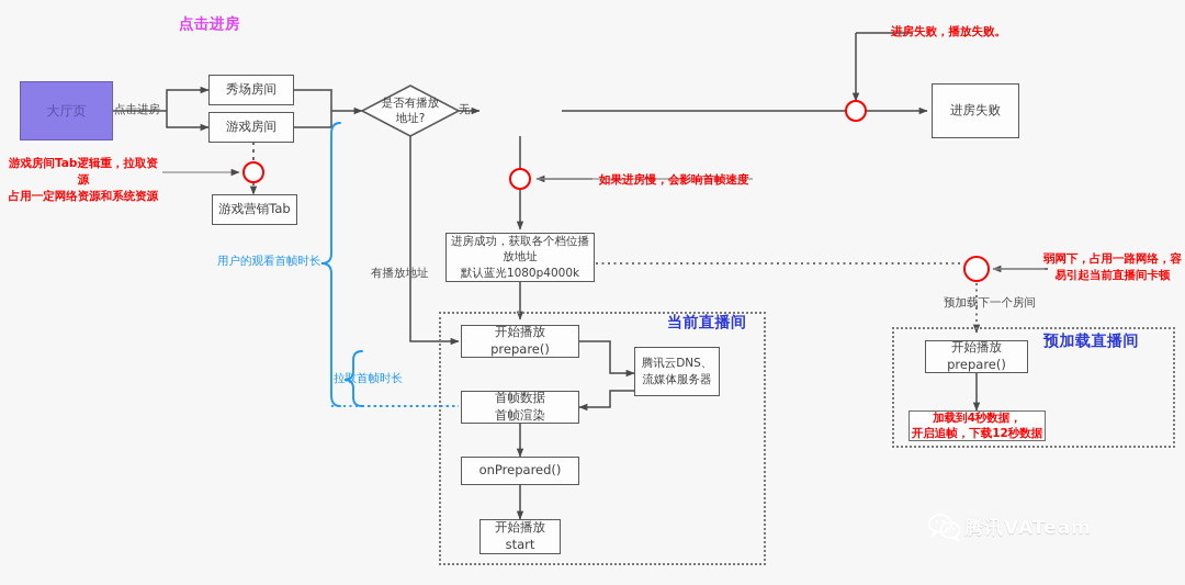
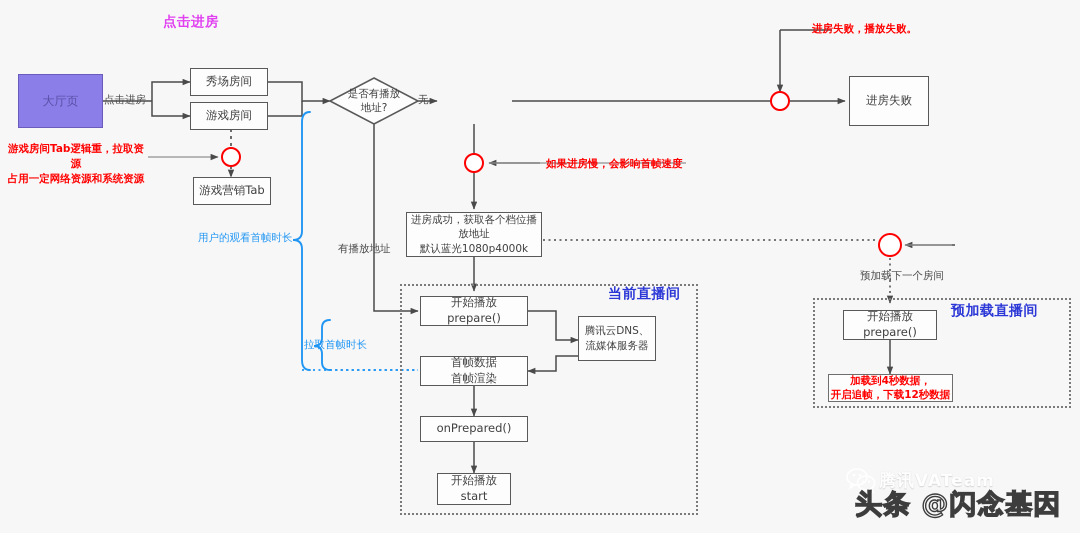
  点击进房
  大厅页
  秀场房间
  游戏房间
  游戏营销Tab
  是否有播放
  地址?
  进房失败
  进房成功，获取各个档位播
  放地址
  默认蓝光1080p4000k
  开始播放
  prepare()
  腾讯云DNS、
  流媒体服务器
  首帧数据
  首帧渲染
  onPrepared()
  开始播放
  start
  开始播放
  prepare()
  加载到4秒数据，
  开启追帧，下载12秒数据
  当前直播间
  预加载直播间
  点击进房
  无
  有播放地址
  预加载下一个房间
  游戏房间Tab逻辑重，拉取资源
  占用一定网络资源和系统资源
  进房失败，播放失败。
  如果进房慢，会影响首帧速度
- 弱网下，占用一路网络，容
- 易引起当前直播间卡顿
  用户的观看首帧时长
  拉取首帧时长
  腾讯VATeam
+ 头条 @闪念基因
